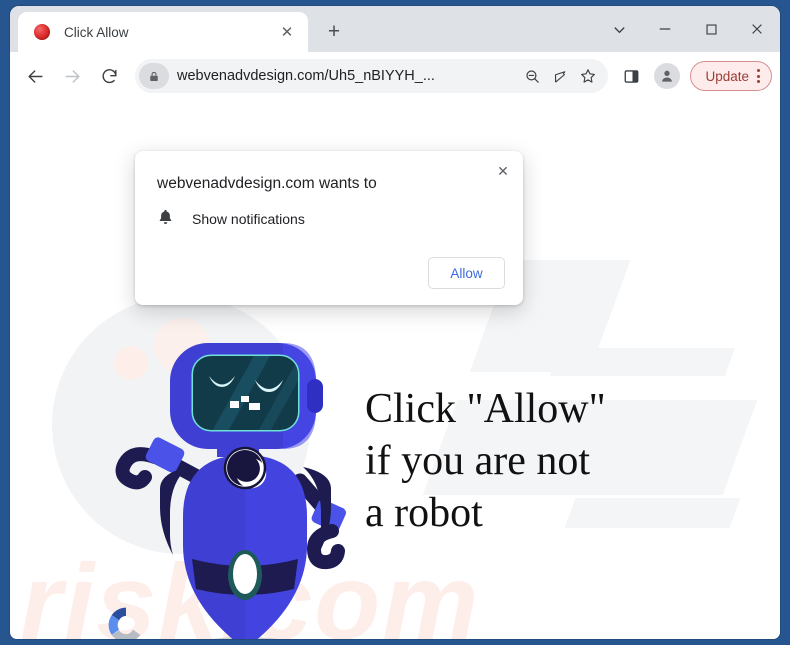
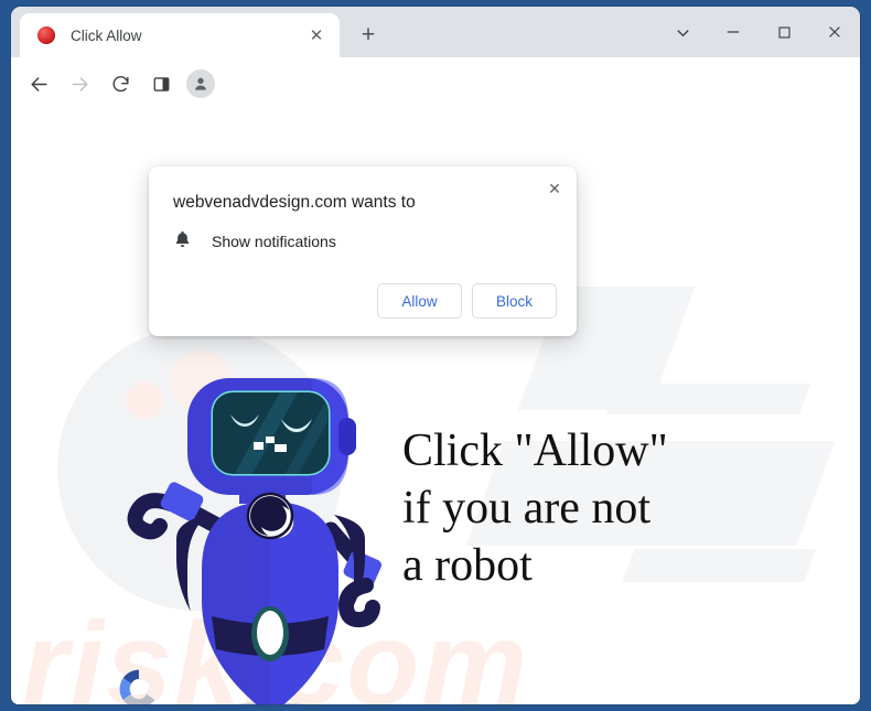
  Click Allow
  ✕
  +
- webvenadvdesign.com/Uh5_nBIYYH_...
- Update
  riskom
  Click "Allow"
  if you are not
  a robot
  ✕
  webvenadvdesign.com wants to
  Show notifications
  Allow
+ Block
